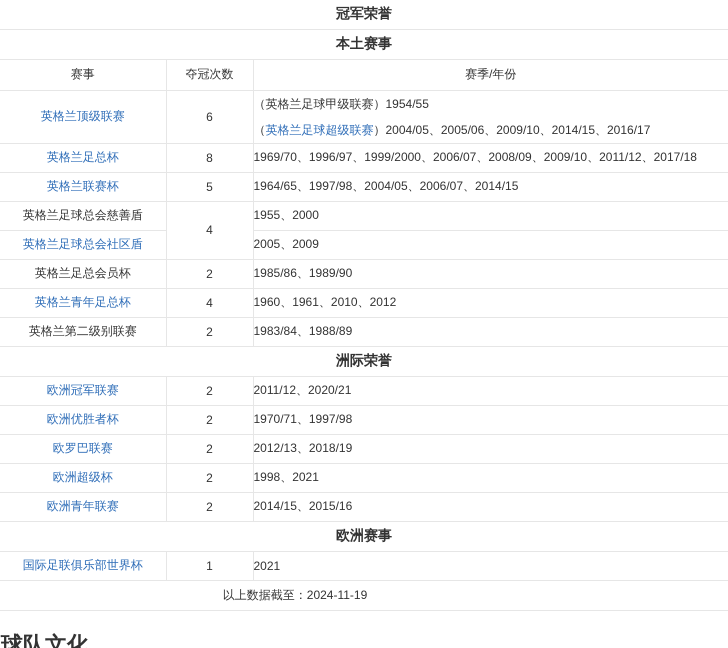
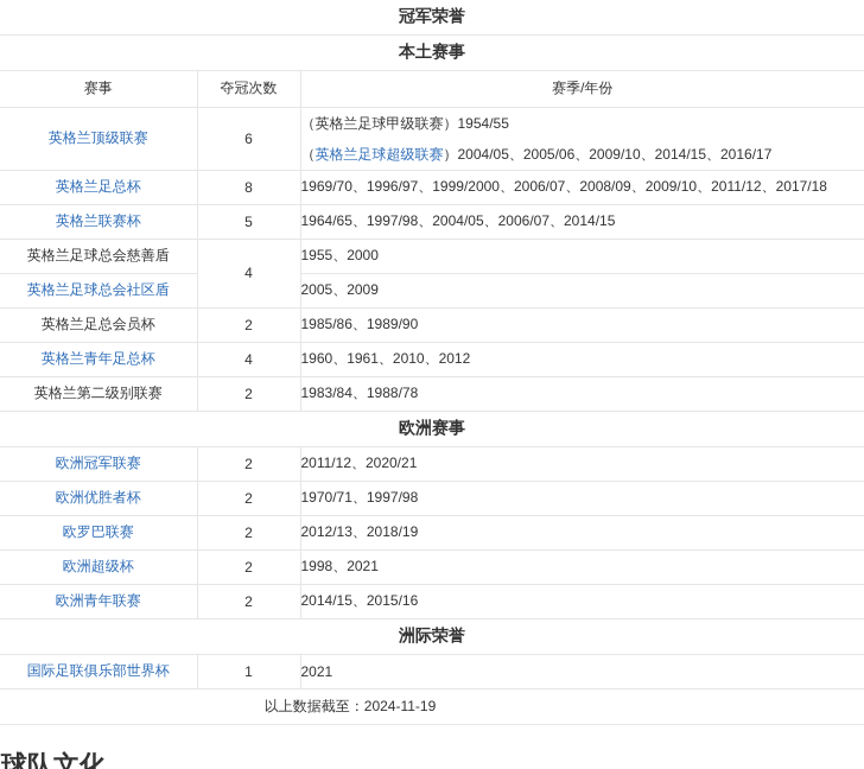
  冠军荣誉
  本土赛事
  赛事	夺冠次数	赛季/年份
  英格兰顶级联赛	6	（英格兰足球甲级联赛）1954/55（英格兰足球超级联赛）2004/05、2005/06、2009/10、2014/15、2016/17
  英格兰足总杯	8	1969/70、1996/97、1999/2000、2006/07、2008/09、2009/10、2011/12、2017/18
  英格兰联赛杯	5	1964/65、1997/98、2004/05、2006/07、2014/15
  英格兰足球总会慈善盾	4	1955、2000
  英格兰足球总会社区盾	2005、2009
  英格兰足总会员杯	2	1985/86、1989/90
  英格兰青年足总杯	4	1960、1961、2010、2012
- 英格兰第二级别联赛	2	1983/84、1988/89
+ 英格兰第二级别联赛	2	1983/84、1988/78
- 洲际荣誉
+ 欧洲赛事
  欧洲冠军联赛	2	2011/12、2020/21
  欧洲优胜者杯	2	1970/71、1997/98
  欧罗巴联赛	2	2012/13、2018/19
  欧洲超级杯	2	1998、2021
  欧洲青年联赛	2	2014/15、2015/16
- 欧洲赛事
+ 洲际荣誉
  国际足联俱乐部世界杯	1	2021
  以上数据截至：2024-11-19
  球队文化
